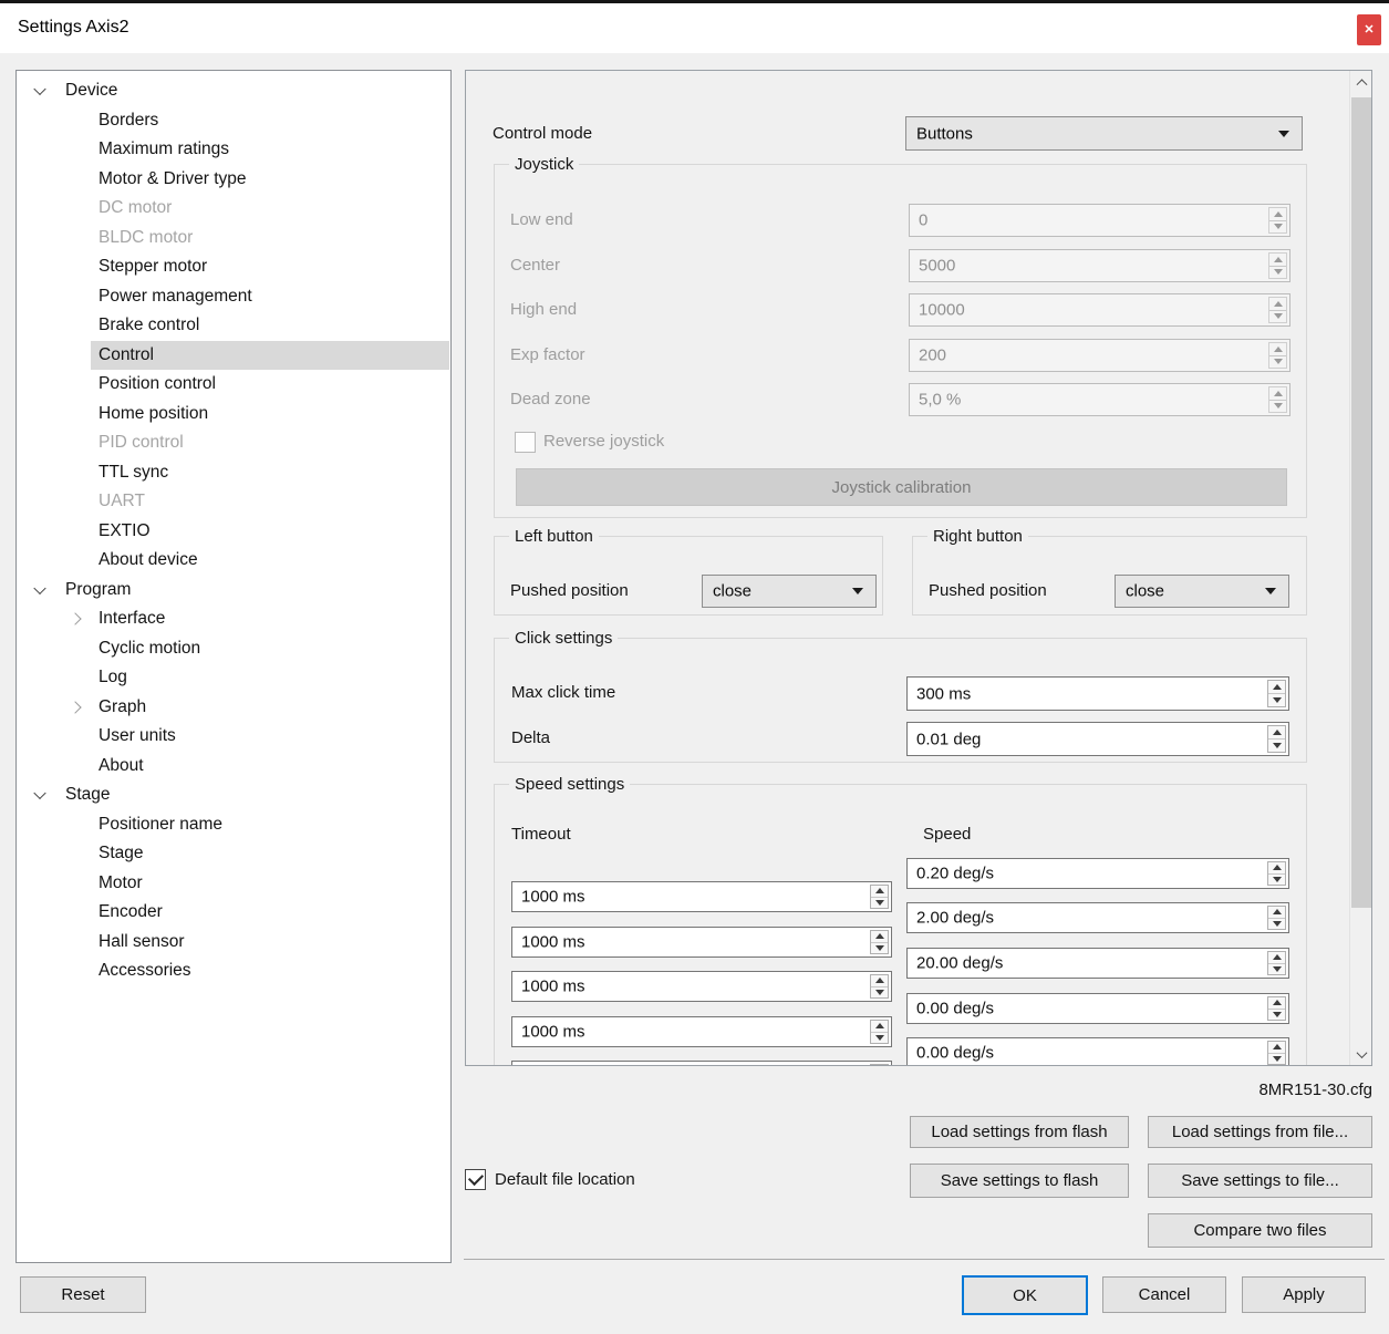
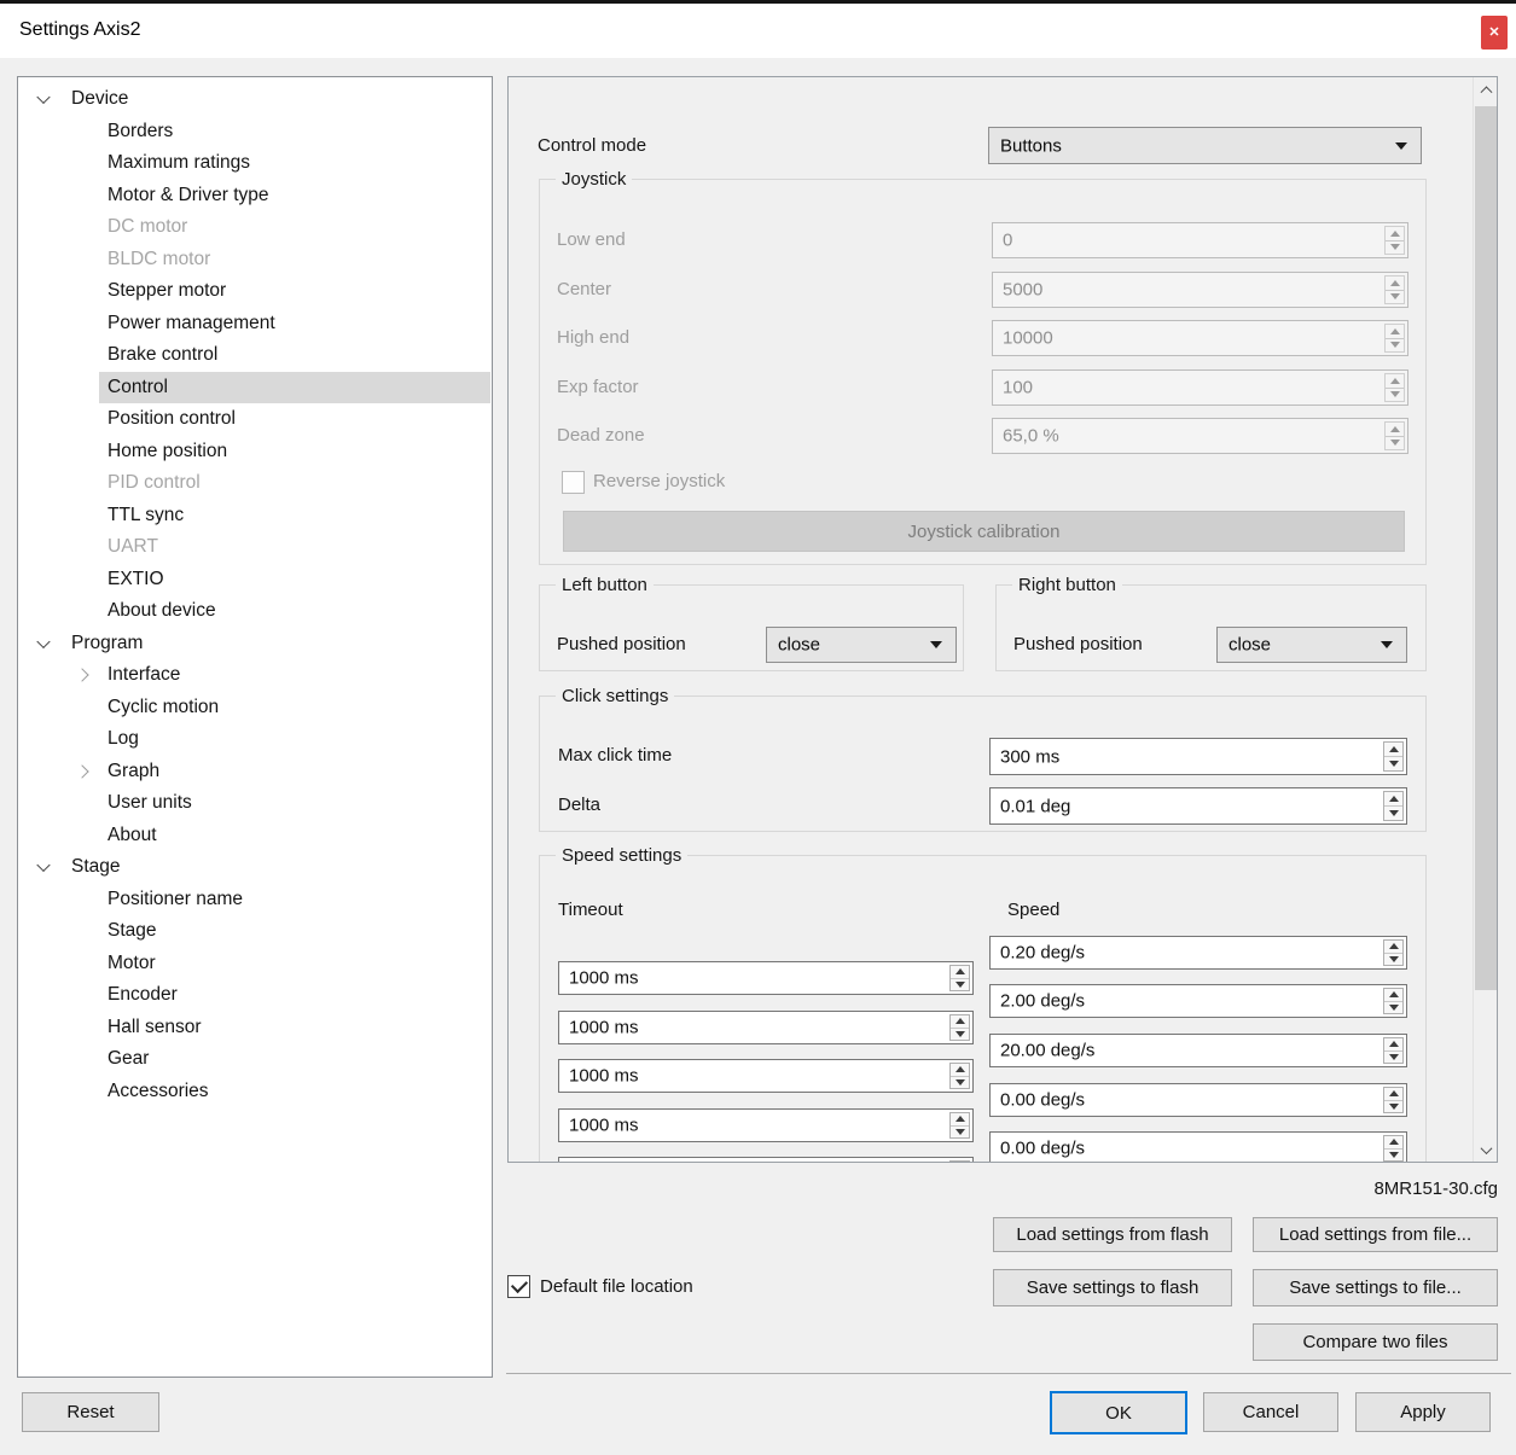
  Settings Axis2
  ✕
  Device
  Borders
  Maximum ratings
  Motor & Driver type
  DC motor
  BLDC motor
  Stepper motor
  Power management
  Brake control
  Control
  Position control
  Home position
  PID control
  TTL sync
  UART
  EXTIO
  About device
  Program
  Interface
  Cyclic motion
  Log
  Graph
  User units
  About
  Stage
  Positioner name
  Stage
  Motor
  Encoder
  Hall sensor
+ Gear
  Accessories
  Control mode
  Buttons
  Joystick
  Reverse joystick
  Joystick calibration
  Low end
  0
  Center
  5000
  High end
  10000
  Exp factor
- 200
+ 100
  Dead zone
- 5,0 %
+ 65,0 %
  Left button
  Pushed position
  close
  Right button
  Pushed position
  close
  Click settings
  Max click time
  300 ms
  Delta
  0.01 deg
  Speed settings
  Timeout
  Speed
  1000 ms
  1000 ms
  1000 ms
  1000 ms
  0.20 deg/s
  2.00 deg/s
  20.00 deg/s
  0.00 deg/s
  0.00 deg/s
  8MR151-30.cfg
  Default file location
  Load settings from flash
  Load settings from file...
  Save settings to flash
  Save settings to file...
  Compare two files
  Reset
  OK
  Cancel
  Apply
